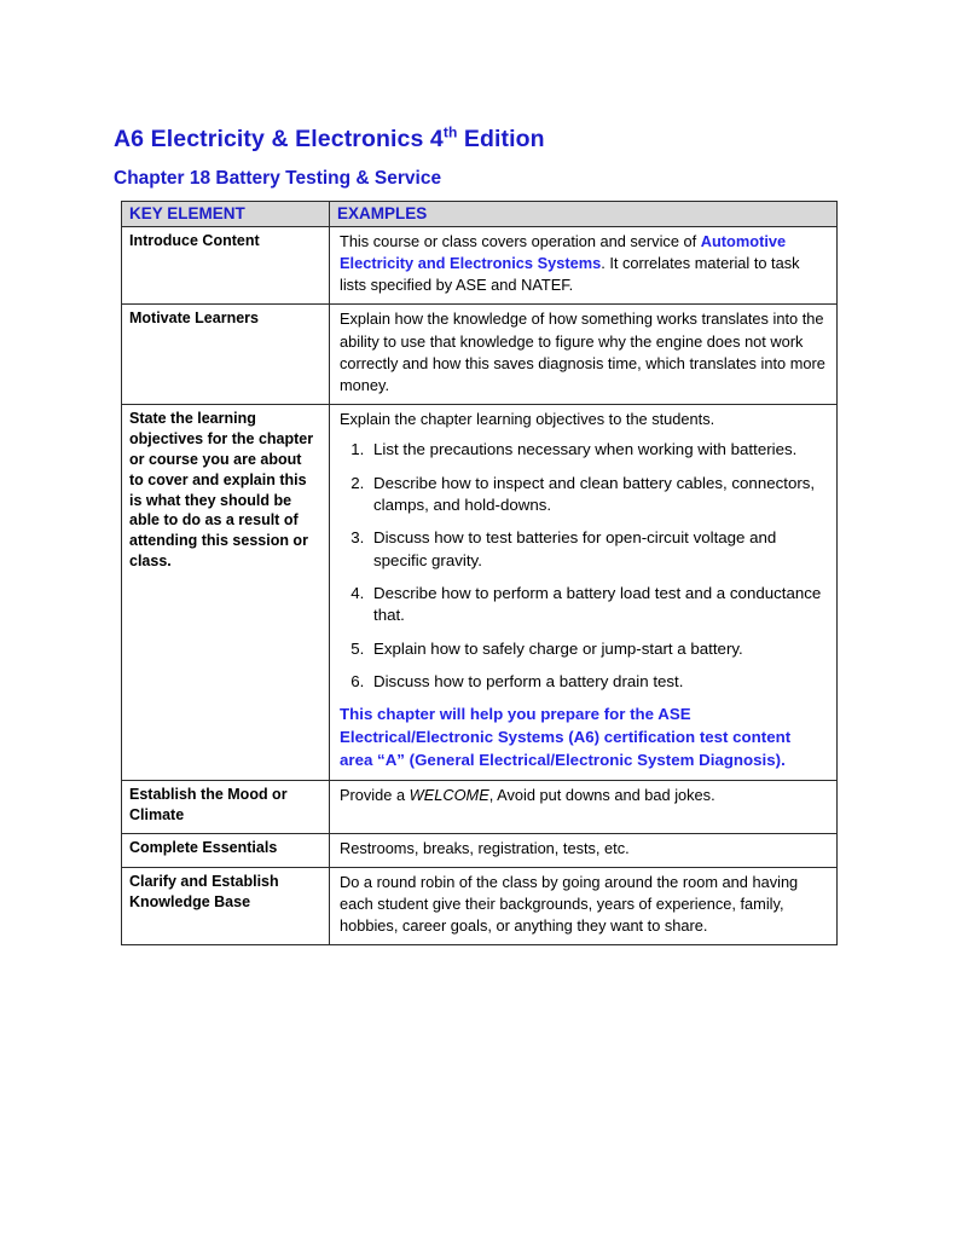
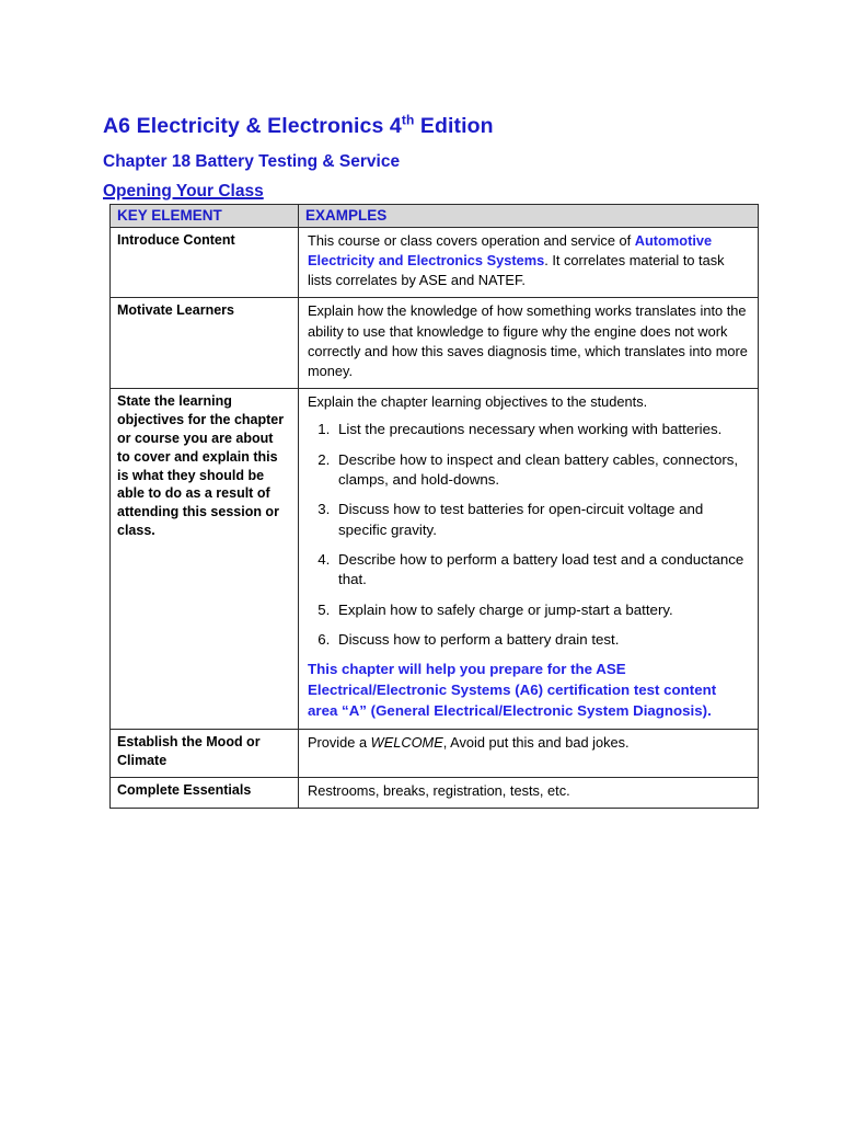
  A6 Electricity & Electronics 4th Edition
  Chapter 18 Battery Testing & Service
+ Opening Your Class
  KEY ELEMENT	EXAMPLES
- Introduce Content	This course or class covers operation and service of Automotive Electricity and Electronics Systems. It correlates material to task lists specified by ASE and NATEF.
+ Introduce Content	This course or class covers operation and service of Automotive Electricity and Electronics Systems. It correlates material to task lists correlates by ASE and NATEF.
  Motivate Learners	Explain how the knowledge of how something works translates into the ability to use that knowledge to figure why the engine does not work correctly and how this saves diagnosis time, which translates into more money.
  State the learning objectives for the chapter or course you are about to cover and explain this is what they should be able to do as a result of attending this session or class.	Explain the chapter learning objectives to the students. List the precautions necessary when working with batteries. Describe how to inspect and clean battery cables, connectors, clamps, and hold-downs. Discuss how to test batteries for open-circuit voltage and specific gravity. Describe how to perform a battery load test and a conductance that. Explain how to safely charge or jump-start a battery. Discuss how to perform a battery drain test. This chapter will help you prepare for the ASE Electrical/Electronic Systems (A6) certification test content area “A” (General Electrical/Electronic System Diagnosis).
- Establish the Mood or Climate	Provide a WELCOME, Avoid put downs and bad jokes.
+ Establish the Mood or Climate	Provide a WELCOME, Avoid put this and bad jokes.
  Complete Essentials	Restrooms, breaks, registration, tests, etc.
- Clarify and Establish Knowledge Base	Do a round robin of the class by going around the room and having each student give their backgrounds, years of experience, family, hobbies, career goals, or anything they want to share.
